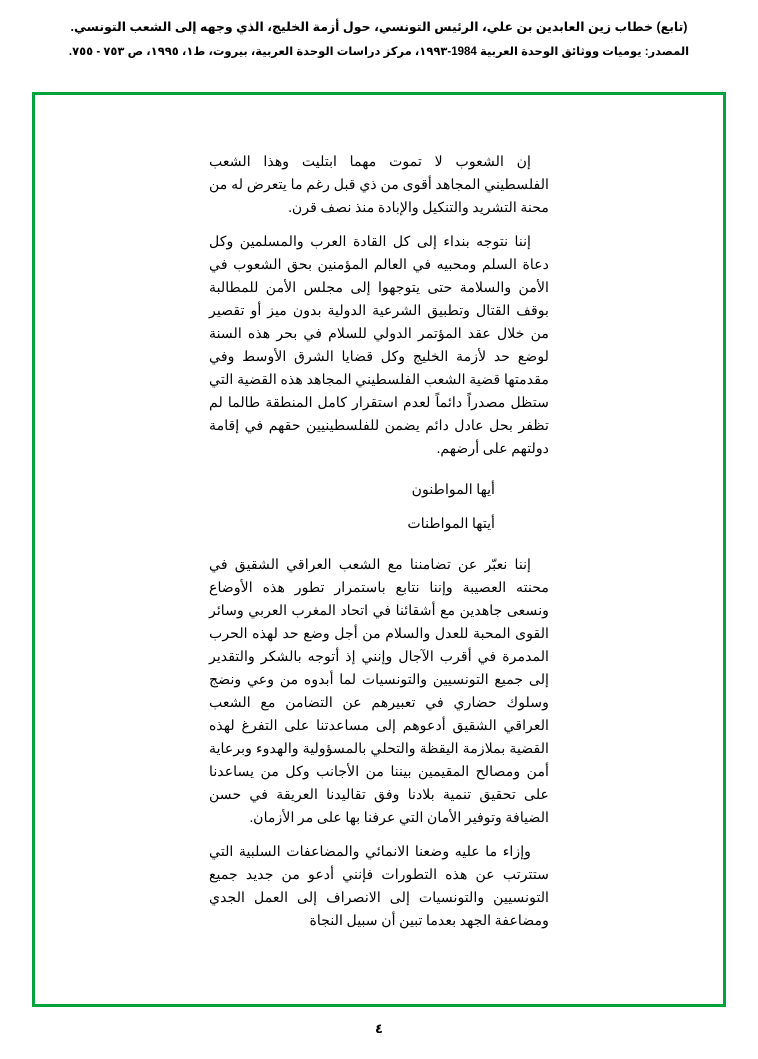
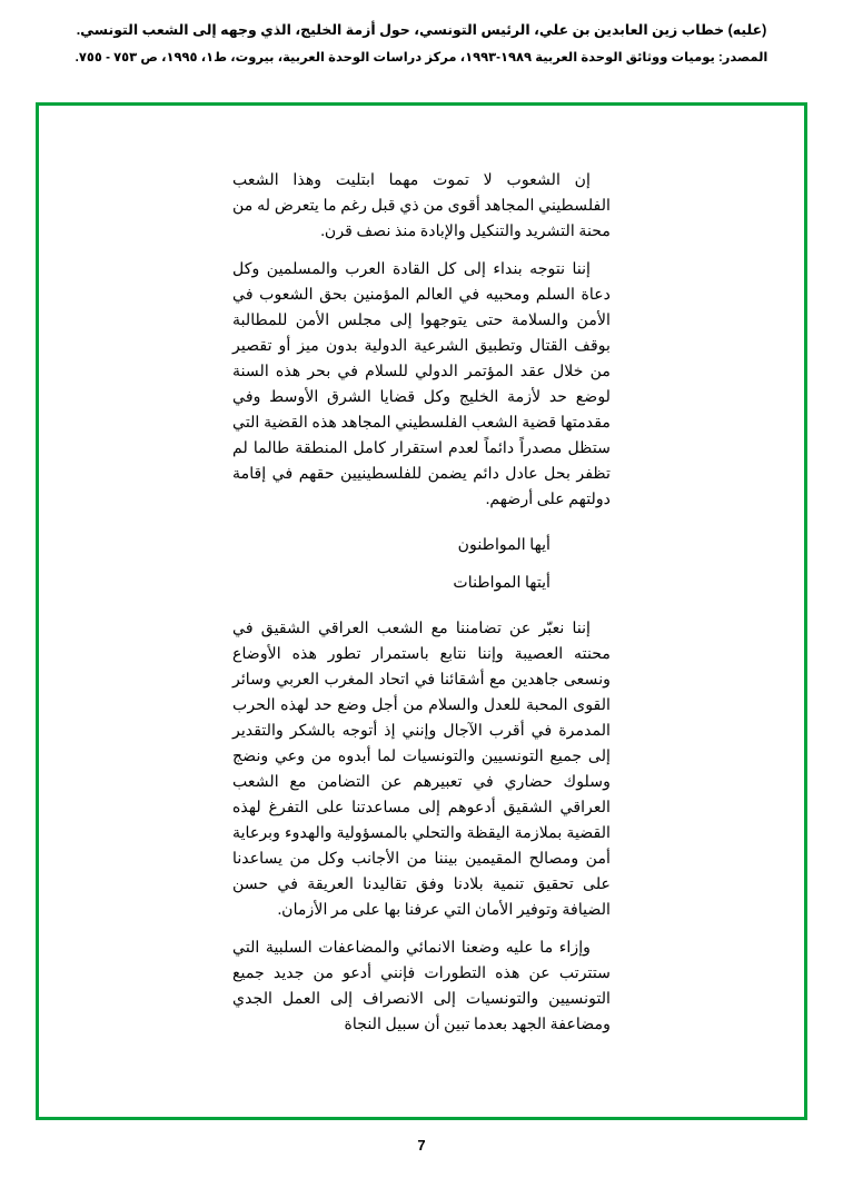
- (تابع) خطاب زين العابدين بن علي، الرئيس التونسي، حول أزمة الخليج، الذي وجهه إلى الشعب التونسي.
+ (عليه) خطاب زين العابدين بن علي، الرئيس التونسي، حول أزمة الخليج، الذي وجهه إلى الشعب التونسي.
- المصدر: يوميات ووثائق الوحدة العربية 1984-١٩٩٣، مركز دراسات الوحدة العربية، بيروت، ط١، ١٩٩٥، ص ٧٥٣ - ٧٥٥.
+ المصدر: يوميات ووثائق الوحدة العربية ١٩٨٩-١٩٩٣، مركز دراسات الوحدة العربية، بيروت، ط١، ١٩٩٥، ص ٧٥٣ - ٧٥٥.
  إن الشعوب لا تموت مهما ابتليت وهذا الشعب الفلسطيني المجاهد أقوى من ذي قبل رغم ما يتعرض له من محنة التشريد والتنكيل والإبادة منذ نصف قرن.
  إننا نتوجه بنداء إلى كل القادة العرب والمسلمين وكل دعاة السلم ومحبيه في العالم المؤمنين بحق الشعوب في الأمن والسلامة حتى يتوجهوا إلى مجلس الأمن للمطالبة بوقف القتال وتطبيق الشرعية الدولية بدون ميز أو تقصير من خلال عقد المؤتمر الدولي للسلام في بحر هذه السنة لوضع حد لأزمة الخليج وكل قضايا الشرق الأوسط وفي مقدمتها قضية الشعب الفلسطيني المجاهد هذه القضية التي ستظل مصدراً دائماً لعدم استقرار كامل المنطقة طالما لم تظفر بحل عادل دائم يضمن للفلسطينيين حقهم في إقامة دولتهم على أرضهم.
  أيها المواطنون
  أيتها المواطنات
  إننا نعبّر عن تضامننا مع الشعب العراقي الشقيق في محنته العصيبة وإننا نتابع باستمرار تطور هذه الأوضاع ونسعى جاهدين مع أشقائنا في اتحاد المغرب العربي وسائر القوى المحبة للعدل والسلام من أجل وضع حد لهذه الحرب المدمرة في أقرب الآجال وإنني إذ أتوجه بالشكر والتقدير إلى جميع التونسيين والتونسيات لما أبدوه من وعي ونضج وسلوك حضاري في تعبيرهم عن التضامن مع الشعب العراقي الشقيق أدعوهم إلى مساعدتنا على التفرغ لهذه القضية بملازمة اليقظة والتحلي بالمسؤولية والهدوء وبرعاية أمن ومصالح المقيمين بيننا من الأجانب وكل من يساعدنا على تحقيق تنمية بلادنا وفق تقاليدنا العريقة في حسن الضيافة وتوفير الأمان التي عرفنا بها على مر الأزمان.
  وإزاء ما عليه وضعنا الانمائي والمضاعفات السلبية التي ستترتب عن هذه التطورات فإنني أدعو من جديد جميع التونسيين والتونسيات إلى الانصراف إلى العمل الجدي ومضاعفة الجهد بعدما تبين أن سبيل النجاة
- ٤
+ 7
